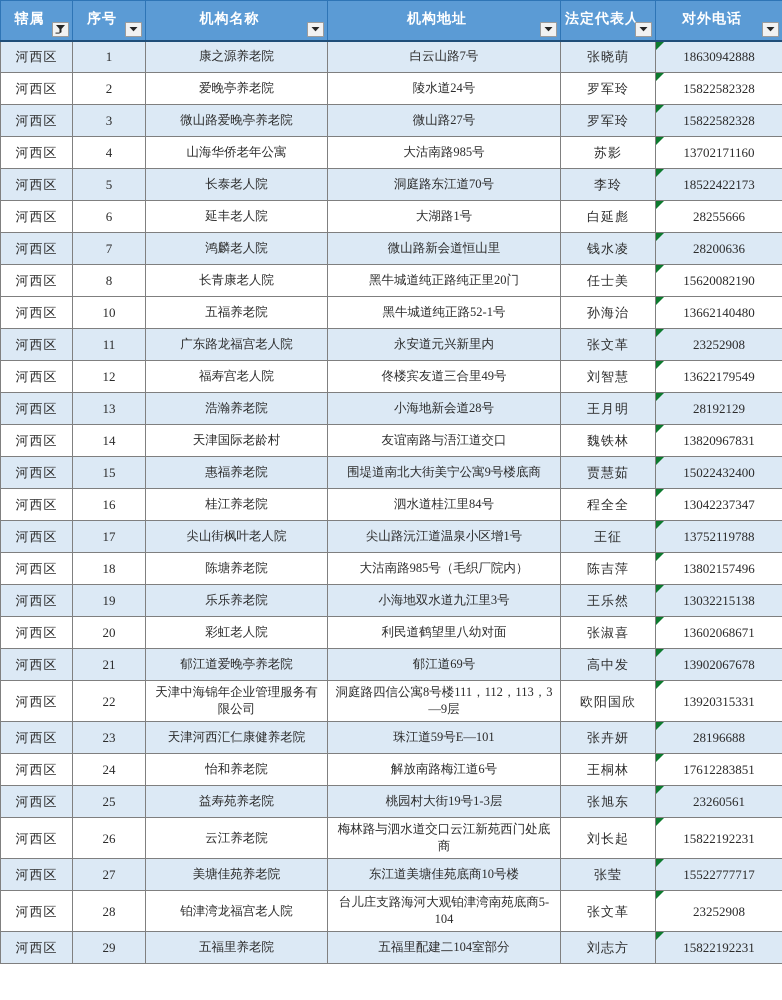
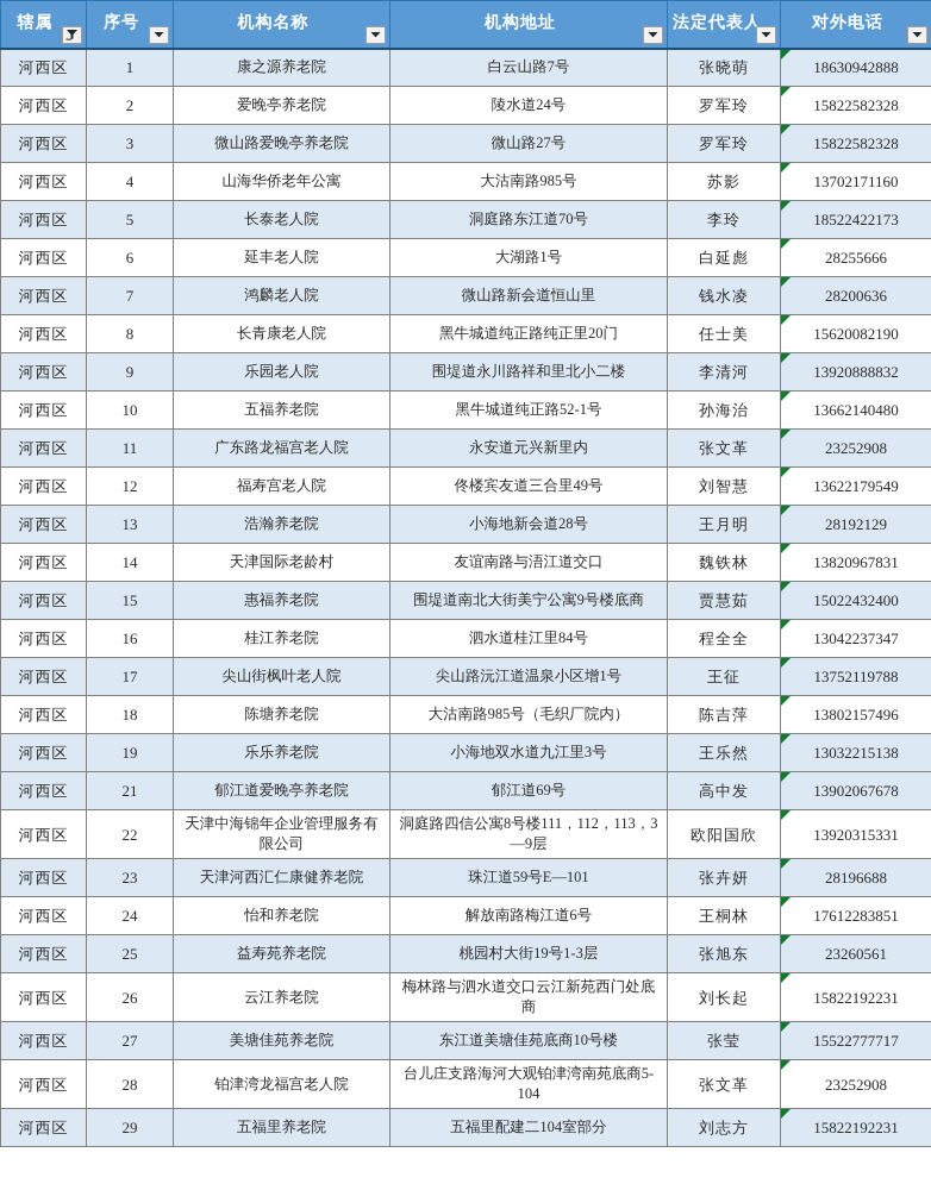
  辖属	序号	机构名称	机构地址	法定代表人	对外电话
  河西区	1	康之源养老院	白云山路7号	张晓萌	18630942888
  河西区	2	爱晚亭养老院	陵水道24号	罗军玲	15822582328
  河西区	3	微山路爱晚亭养老院	微山路27号	罗军玲	15822582328
  河西区	4	山海华侨老年公寓	大沽南路985号	苏影	13702171160
  河西区	5	长泰老人院	洞庭路东江道70号	李玲	18522422173
  河西区	6	延丰老人院	大湖路1号	白延彪	28255666
  河西区	7	鸿麟老人院	微山路新会道恒山里	钱水凌	28200636
  河西区	8	长青康老人院	黑牛城道纯正路纯正里20门	任士美	15620082190
+ 河西区	9	乐园老人院	围堤道永川路祥和里北小二楼	李清河	13920888832
  河西区	10	五福养老院	黑牛城道纯正路52-1号	孙海治	13662140480
  河西区	11	广东路龙福宫老人院	永安道元兴新里内	张文革	23252908
  河西区	12	福寿宫老人院	佟楼宾友道三合里49号	刘智慧	13622179549
  河西区	13	浩瀚养老院	小海地新会道28号	王月明	28192129
  河西区	14	天津国际老龄村	友谊南路与浯江道交口	魏铁林	13820967831
  河西区	15	惠福养老院	围堤道南北大街美宁公寓9号楼底商	贾慧茹	15022432400
  河西区	16	桂江养老院	泗水道桂江里84号	程全全	13042237347
  河西区	17	尖山街枫叶老人院	尖山路沅江道温泉小区增1号	王征	13752119788
  河西区	18	陈塘养老院	大沽南路985号（毛织厂院内）	陈吉萍	13802157496
  河西区	19	乐乐养老院	小海地双水道九江里3号	王乐然	13032215138
- 河西区	20	彩虹老人院	利民道鹤望里八幼对面	张淑喜	13602068671
  河西区	21	郁江道爱晚亭养老院	郁江道69号	高中发	13902067678
  河西区	22	天津中海锦年企业管理服务有限公司	洞庭路四信公寓8号楼111，112，113，3—9层	欧阳国欣	13920315331
  河西区	23	天津河西汇仁康健养老院	珠江道59号E—101	张卉妍	28196688
  河西区	24	怡和养老院	解放南路梅江道6号	王桐林	17612283851
  河西区	25	益寿苑养老院	桃园村大街19号1-3层	张旭东	23260561
  河西区	26	云江养老院	梅林路与泗水道交口云江新苑西门处底商	刘长起	15822192231
  河西区	27	美塘佳苑养老院	东江道美塘佳苑底商10号楼	张莹	15522777717
  河西区	28	铂津湾龙福宫老人院	台儿庄支路海河大观铂津湾南苑底商5-104	张文革	23252908
  河西区	29	五福里养老院	五福里配建二104室部分	刘志方	15822192231
